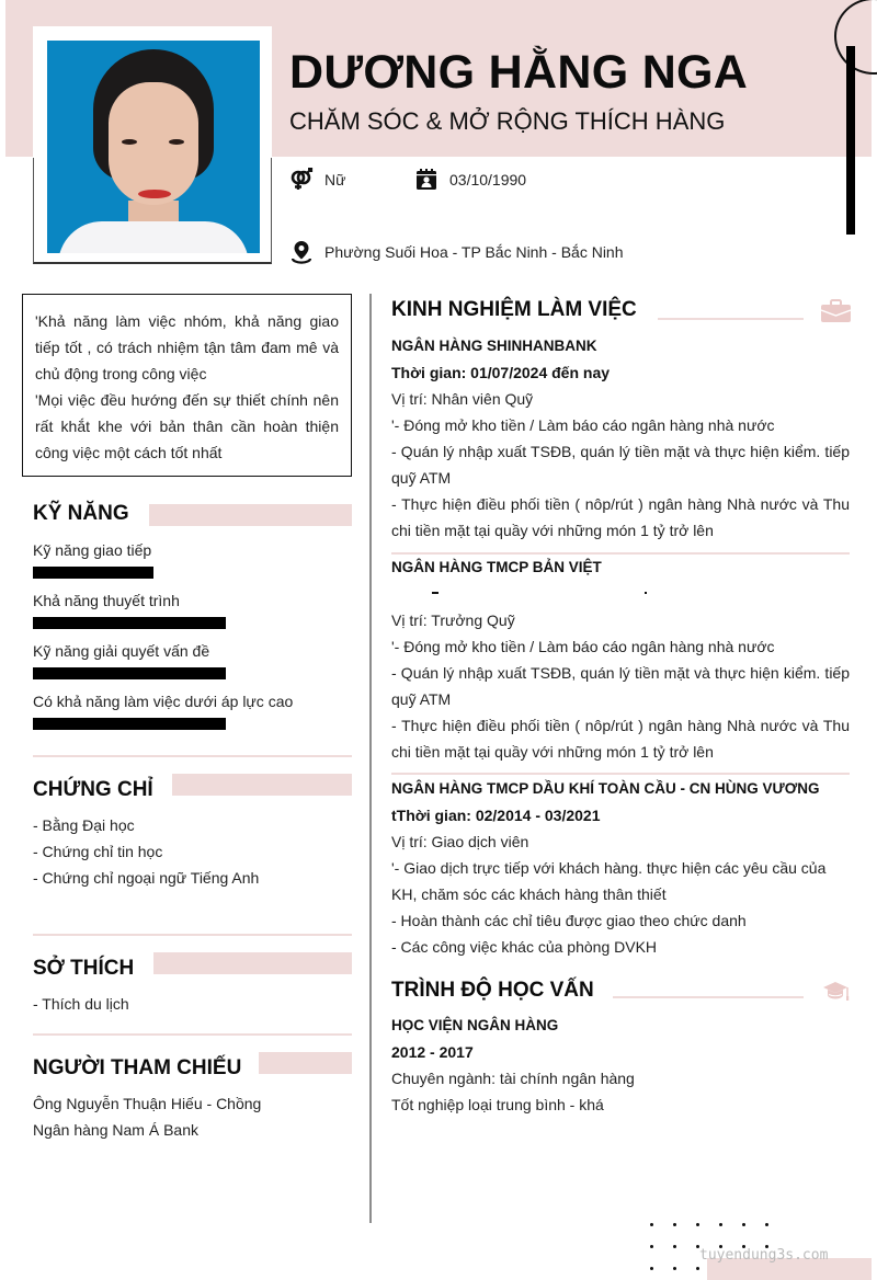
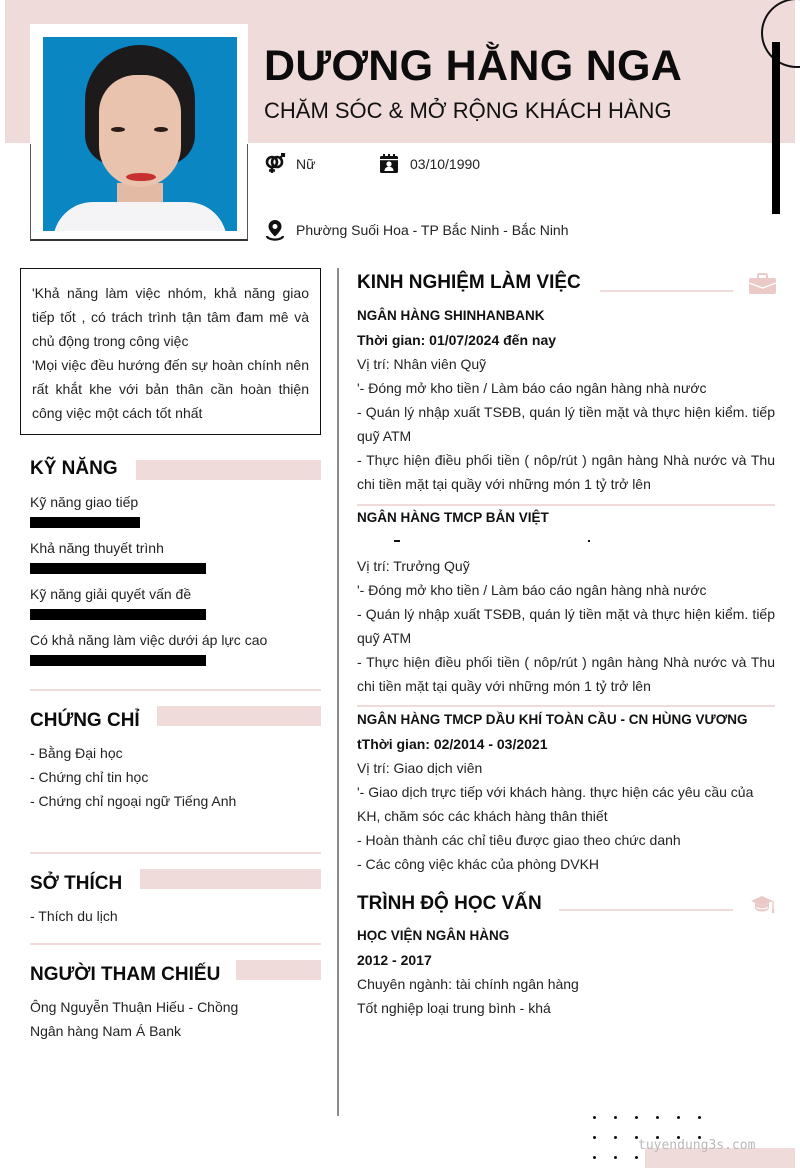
  DƯƠNG HẰNG NGA
- CHĂM SÓC & MỞ RỘNG THÍCH HÀNG
+ CHĂM SÓC & MỞ RỘNG KHÁCH HÀNG
  Nữ
  03/10/1990
  Phường Suối Hoa - TP Bắc Ninh - Bắc Ninh
- 'Khả năng làm việc nhóm, khả năng giao tiếp tốt , có trách nhiệm tận tâm đam mê và chủ động trong công việc
+ 'Khả năng làm việc nhóm, khả năng giao tiếp tốt , có trách trình tận tâm đam mê và chủ động trong công việc
- 'Mọi việc đều hướng đến sự thiết chính nên rất khắt khe với bản thân cần hoàn thiện công việc một cách tốt nhất
+ 'Mọi việc đều hướng đến sự hoàn chính nên rất khắt khe với bản thân cần hoàn thiện công việc một cách tốt nhất
  KỸ NĂNG
  Kỹ năng giao tiếp
  Khả năng thuyết trình
  Kỹ năng giải quyết vấn đề
  Có khả năng làm việc dưới áp lực cao
  CHỨNG CHỈ
  - Bằng Đại học
  - Chứng chỉ tin học
  - Chứng chỉ ngoại ngữ Tiếng Anh
  SỞ THÍCH
  - Thích du lịch
  NGƯỜI THAM CHIẾU
  Ông Nguyễn Thuận Hiếu - Chồng
  Ngân hàng Nam Á Bank
  KINH NGHIỆM LÀM VIỆC
  NGÂN HÀNG SHINHANBANK
  Thời gian: 01/07/2024 đến nay
  Vị trí: Nhân viên Quỹ
  '- Đóng mở kho tiền / Làm báo cáo ngân hàng nhà nước
  - Quán lý nhập xuất TSĐB, quán lý tiền mặt và thực hiện kiểm. tiếp quỹ ATM
  - Thực hiện điều phối tiền ( nôp/rút ) ngân hàng Nhà nước và Thu chi tiền mặt tại quầy với những món 1 tỷ trở lên
  NGÂN HÀNG TMCP BẢN VIỆT
  Vị trí: Trưởng Quỹ
  '- Đóng mở kho tiền / Làm báo cáo ngân hàng nhà nước
  - Quán lý nhập xuất TSĐB, quán lý tiền mặt và thực hiện kiểm. tiếp quỹ ATM
  - Thực hiện điều phối tiền ( nôp/rút ) ngân hàng Nhà nước và Thu chi tiền mặt tại quầy với những món 1 tỷ trở lên
  NGÂN HÀNG TMCP DẦU KHÍ TOÀN CẦU - CN HÙNG VƯƠNG
  tThời gian: 02/2014 - 03/2021
  Vị trí: Giao dịch viên
  '- Giao dịch trực tiếp với khách hàng. thực hiện các yêu cầu của KH, chăm sóc các khách hàng thân thiết
  - Hoàn thành các chỉ tiêu được giao theo chức danh
  - Các công việc khác của phòng DVKH
  TRÌNH ĐỘ HỌC VẤN
  HỌC VIỆN NGÂN HÀNG
  2012 - 2017
  Chuyên ngành: tài chính ngân hàng
  Tốt nghiệp loại trung bình - khá
  tuyendung3s.com
